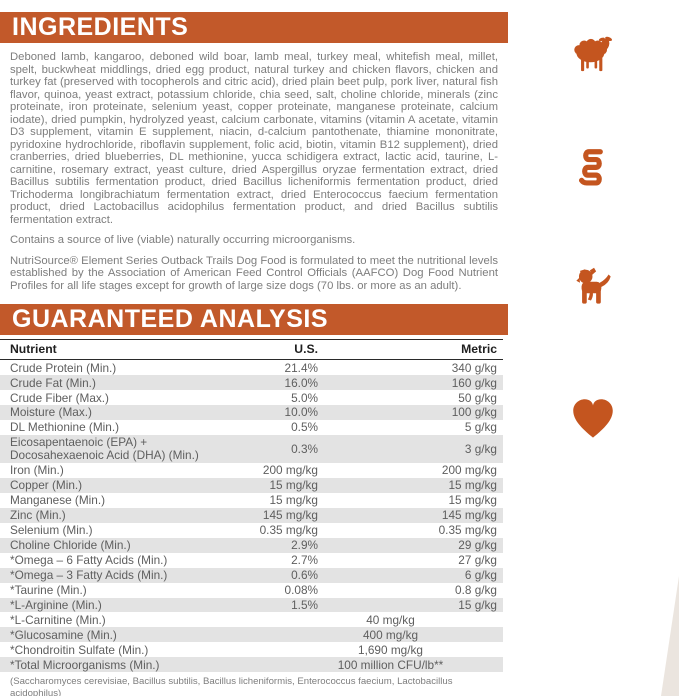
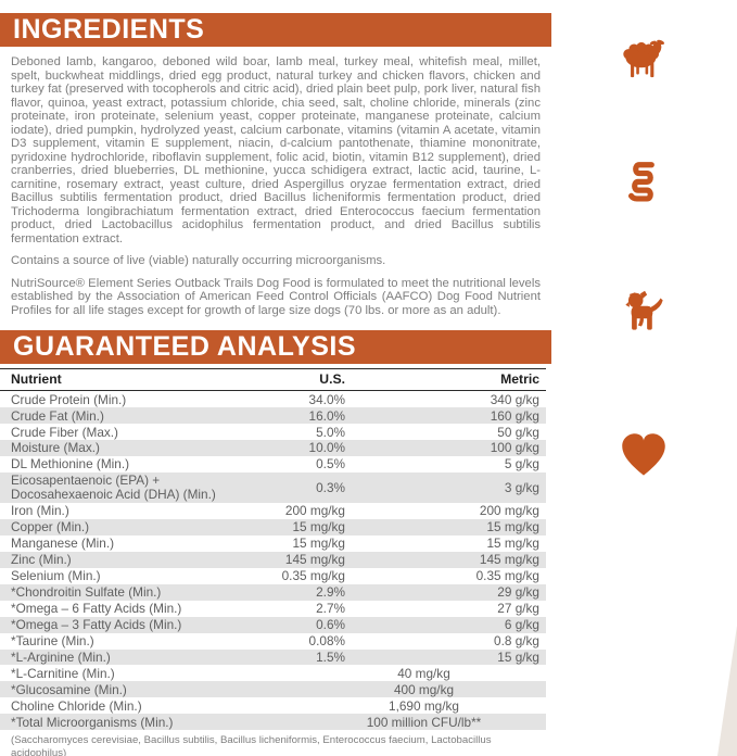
  INGREDIENTS
  Deboned lamb, kangaroo, deboned wild boar, lamb meal, turkey meal, whitefish meal, millet, spelt, buckwheat middlings, dried egg product, natural turkey and chicken flavors, chicken and turkey fat (preserved with tocopherols and citric acid), dried plain beet pulp, pork liver, natural fish flavor, quinoa, yeast extract, potassium chloride, chia seed, salt, choline chloride, minerals (zinc proteinate, iron proteinate, selenium yeast, copper proteinate, manganese proteinate, calcium iodate), dried pumpkin, hydrolyzed yeast, calcium carbonate, vitamins (vitamin A acetate, vitamin D3 supplement, vitamin E supplement, niacin, d-calcium pantothenate, thiamine mononitrate, pyridoxine hydrochloride, riboflavin supplement, folic acid, biotin, vitamin B12 supplement), dried cranberries, dried blueberries, DL methionine, yucca schidigera extract, lactic acid, taurine, L-carnitine, rosemary extract, yeast culture, dried Aspergillus oryzae fermentation extract, dried Bacillus subtilis fermentation product, dried Bacillus licheniformis fermentation product, dried Trichoderma longibrachiatum fermentation extract, dried Enterococcus faecium fermentation product, dried Lactobacillus acidophilus fermentation product, and dried Bacillus subtilis fermentation extract.
  Contains a source of live (viable) naturally occurring microorganisms.
  NutriSource® Element Series Outback Trails Dog Food is formulated to meet the nutritional levels established by the Association of American Feed Control Officials (AAFCO) Dog Food Nutrient Profiles for all life stages except for growth of large size dogs (70 lbs. or more as an adult).
  GUARANTEED ANALYSIS
  Nutrient	U.S.	Metric
- Crude Protein (Min.)	21.4%	340 g/kg
+ Crude Protein (Min.)	34.0%	340 g/kg
  Crude Fat (Min.)	16.0%	160 g/kg
  Crude Fiber (Max.)	5.0%	50 g/kg
  Moisture (Max.)	10.0%	100 g/kg
  DL Methionine (Min.)	0.5%	5 g/kg
  Eicosapentaenoic (EPA) + Docosahexaenoic Acid (DHA) (Min.)	0.3%	3 g/kg
  Iron (Min.)	200 mg/kg	200 mg/kg
  Copper (Min.)	15 mg/kg	15 mg/kg
  Manganese (Min.)	15 mg/kg	15 mg/kg
  Zinc (Min.)	145 mg/kg	145 mg/kg
  Selenium (Min.)	0.35 mg/kg	0.35 mg/kg
- Choline Chloride (Min.)	2.9%	29 g/kg
+ *Chondroitin Sulfate (Min.)	2.9%	29 g/kg
  *Omega – 6 Fatty Acids (Min.)	2.7%	27 g/kg
  *Omega – 3 Fatty Acids (Min.)	0.6%	6 g/kg
  *Taurine (Min.)	0.08%	0.8 g/kg
  *L-Arginine (Min.)	1.5%	15 g/kg
  *L-Carnitine (Min.)	40 mg/kg
  *Glucosamine (Min.)	400 mg/kg
- *Chondroitin Sulfate (Min.)	1,690 mg/kg
+ Choline Chloride (Min.)	1,690 mg/kg
  *Total Microorganisms (Min.)	100 million CFU/lb**
  (Saccharomyces cerevisiae, Bacillus subtilis, Bacillus licheniformis, Enterococcus faecium, Lactobacillus acidophilus)
